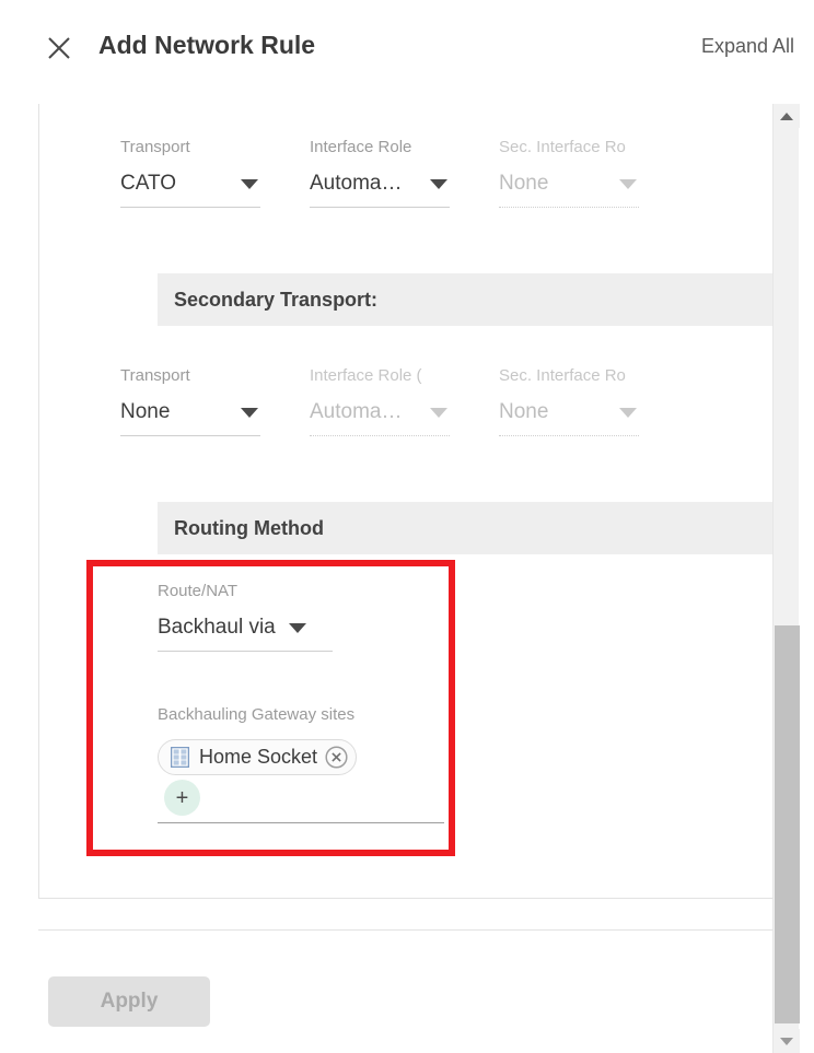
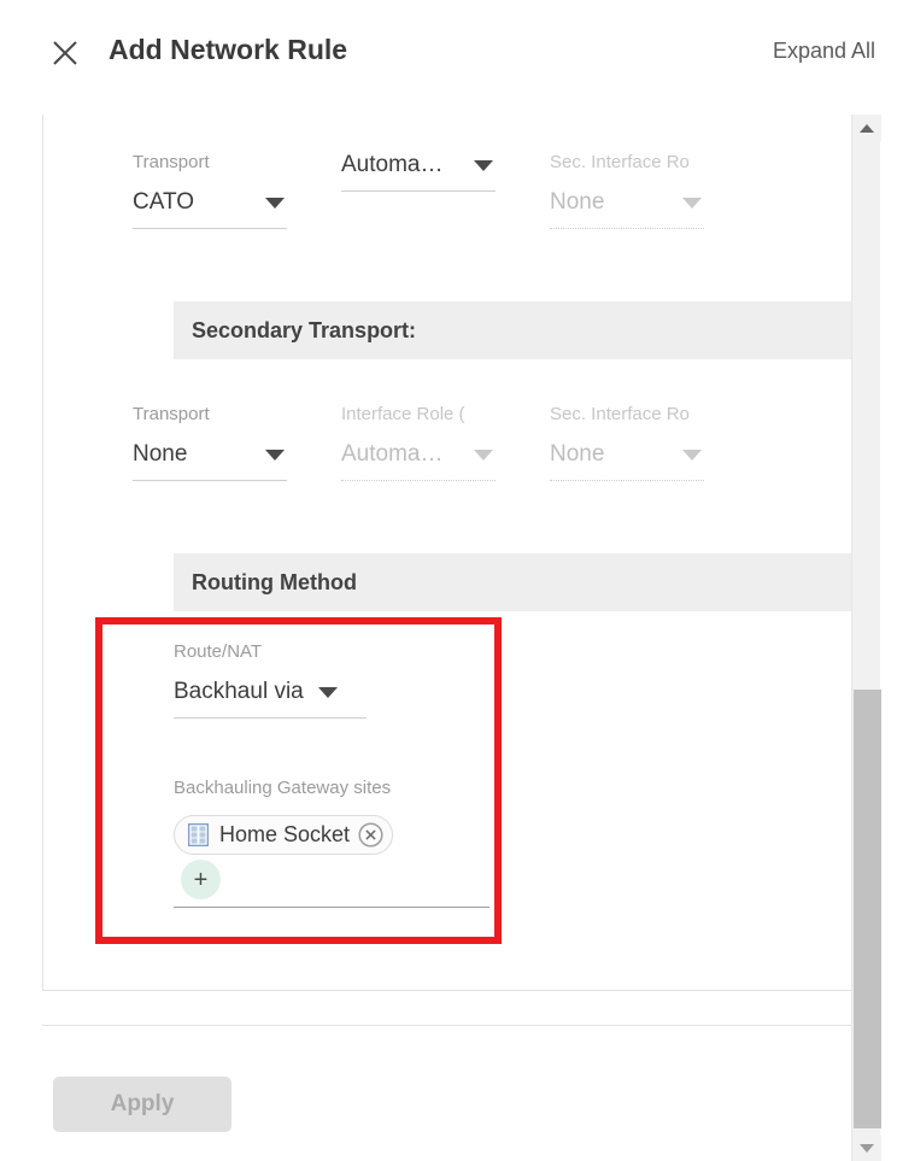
  Add Network Rule
  Expand All
  Transport
  CATO
- Interface Role
  Automa…
  Sec. Interface Ro
  None
  Secondary Transport:
  Transport
  None
  Interface Role (
  Automa…
  Sec. Interface Ro
  None
  Routing Method
  Route/NAT
  Backhaul via
  Backhauling Gateway sites
  Home Socket
  +
  Apply
